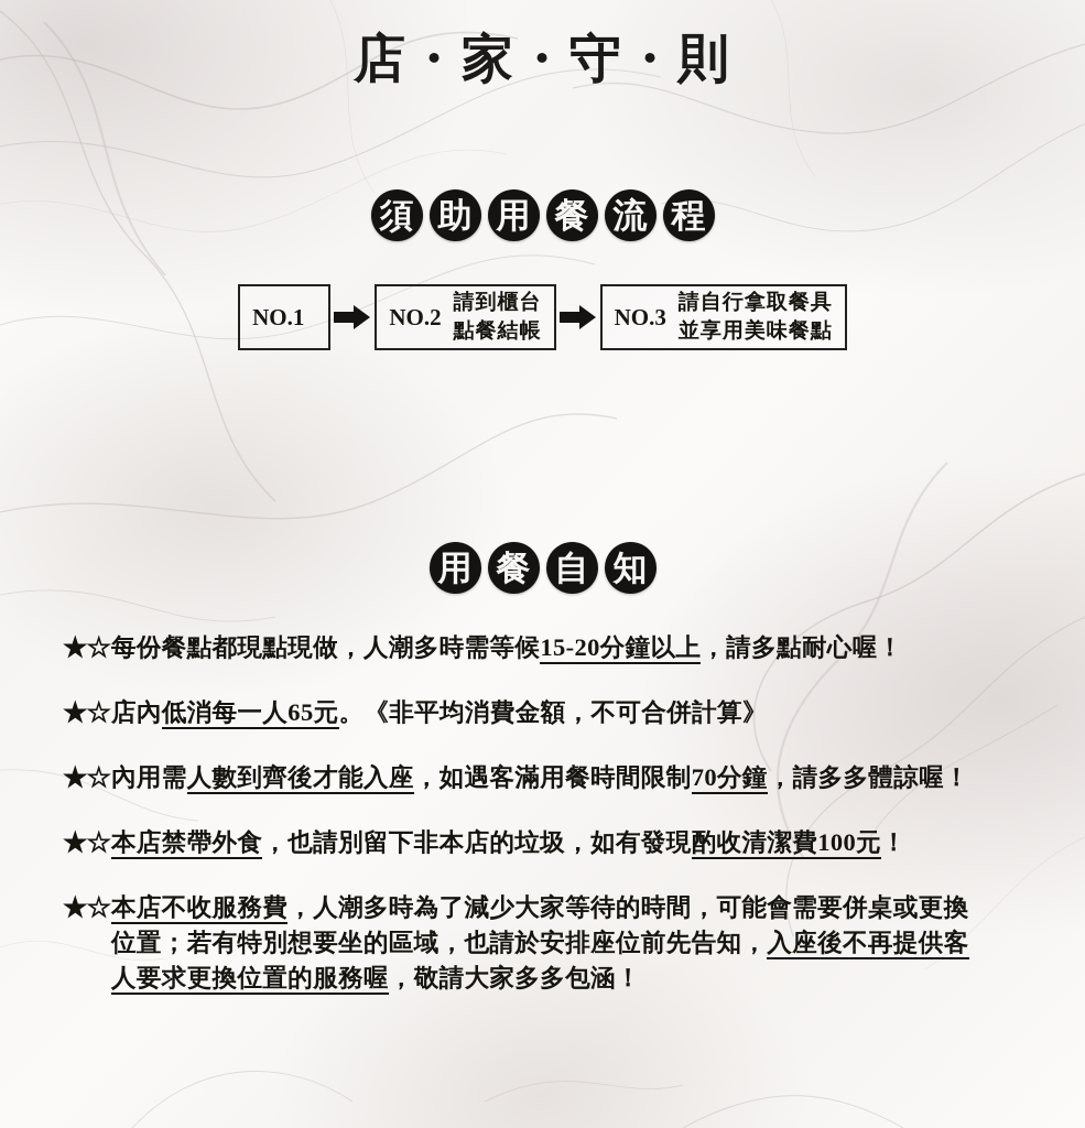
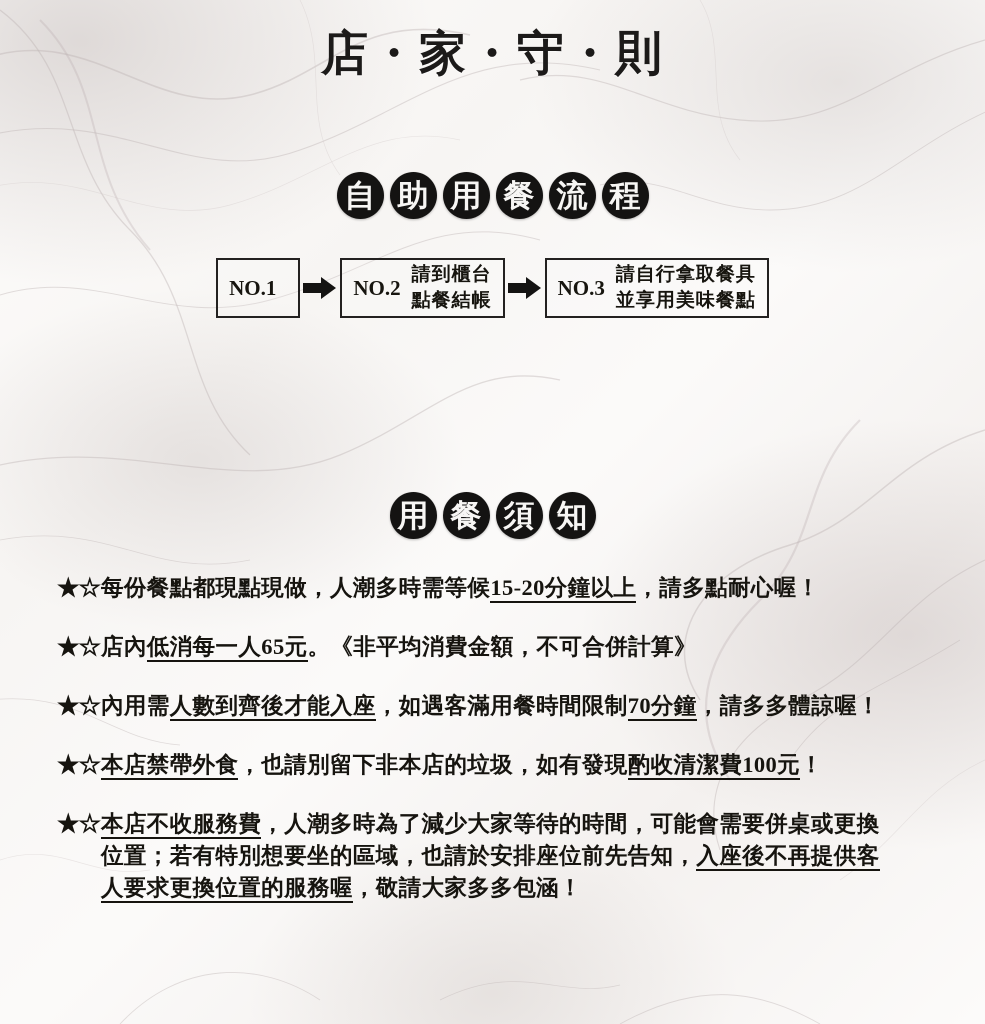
  店・家・守・則
- 須 助 用 餐 流 程
+ 自 助 用 餐 流 程
  NO.1
  NO.2
  請到櫃台
  點餐結帳
  NO.3
  請自行拿取餐具
  並享用美味餐點
- 用 餐 自 知
+ 用 餐 須 知
  ★☆每份餐點都現點現做，人潮多時需等候15-20分鐘以上，請多點耐心喔！
  ★☆店內低消每一人65元。《非平均消費金額，不可合併計算》
  ★☆內用需人數到齊後才能入座，如遇客滿用餐時間限制70分鐘，請多多體諒喔！
  ★☆本店禁帶外食，也請別留下非本店的垃圾，如有發現酌收清潔費100元！
  ★☆本店不收服務費，人潮多時為了減少大家等待的時間，可能會需要併桌或更換
  位置；若有特別想要坐的區域，也請於安排座位前先告知，入座後不再提供客
  人要求更換位置的服務喔，敬請大家多多包涵！
